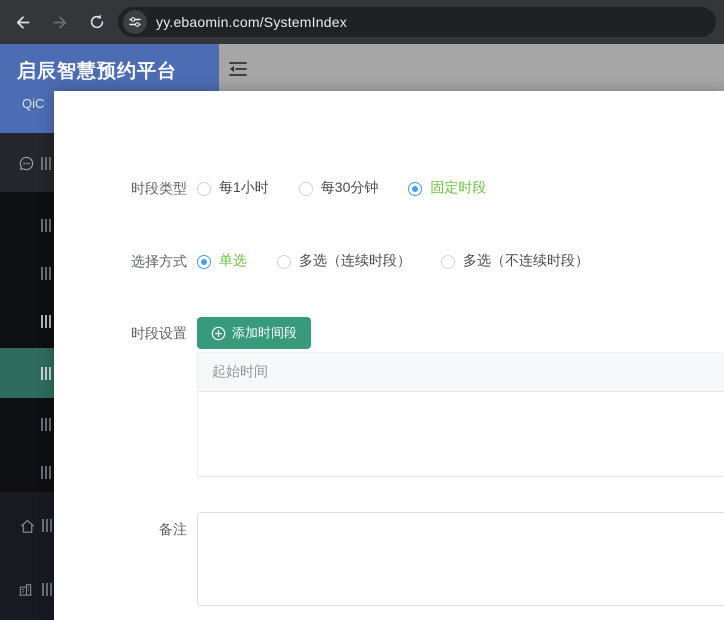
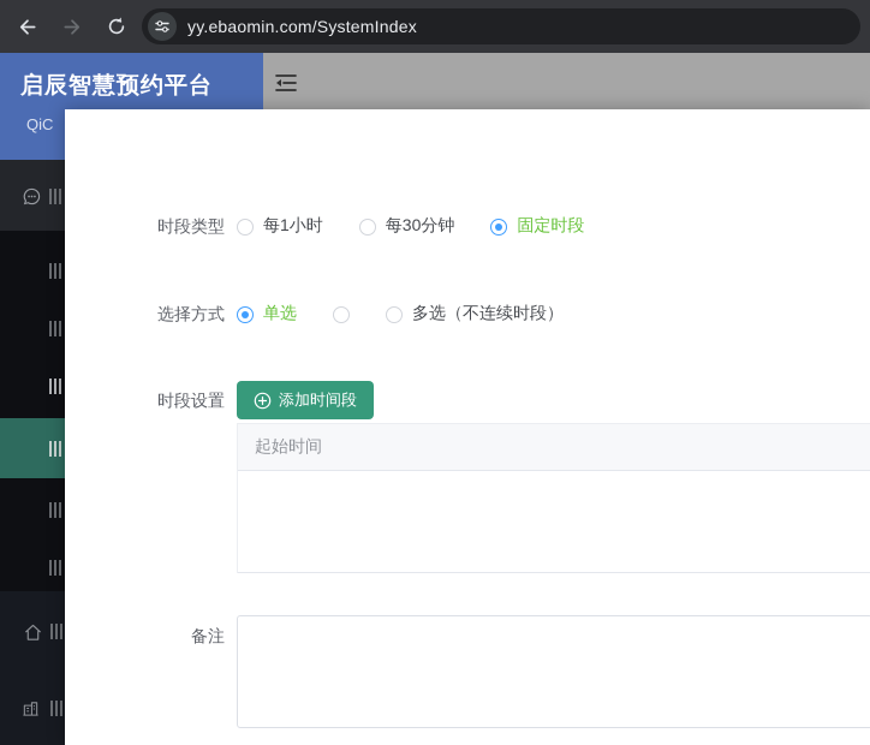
  yy.ebaomin.com/SystemIndex
  启辰智慧预约平台
  QiC
  时段类型
  每1小时
  每30分钟
  固定时段
  选择方式
  单选
- 多选（连续时段）
  多选（不连续时段）
  时段设置
  添加时间段
  起始时间
  备注
